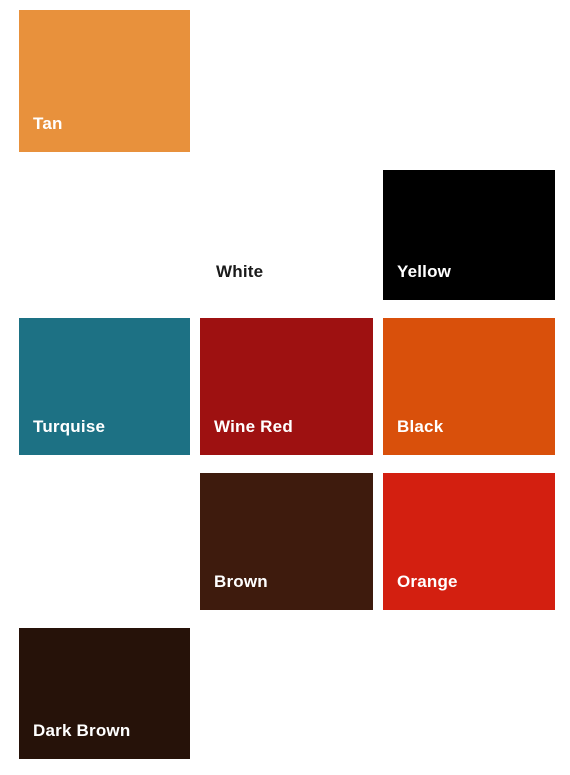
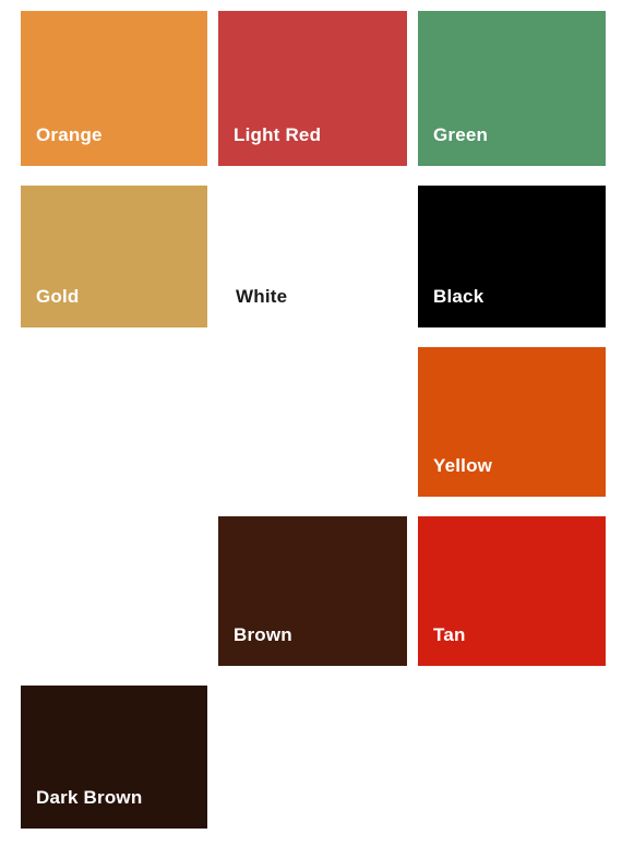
- Tan
+ Orange
+ Light Red
+ Green
+ Gold
  White
- Yellow
+ Black
- Turquise
- Wine Red
- Black
+ Yellow
  Brown
- Orange
+ Tan
  Dark Brown
